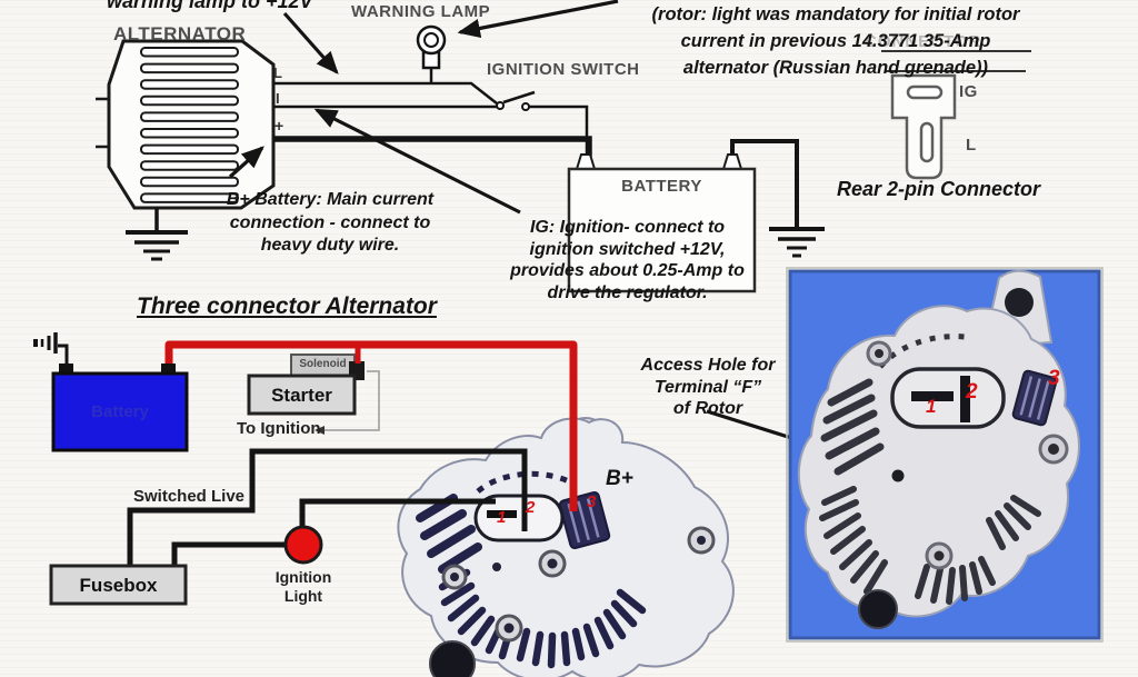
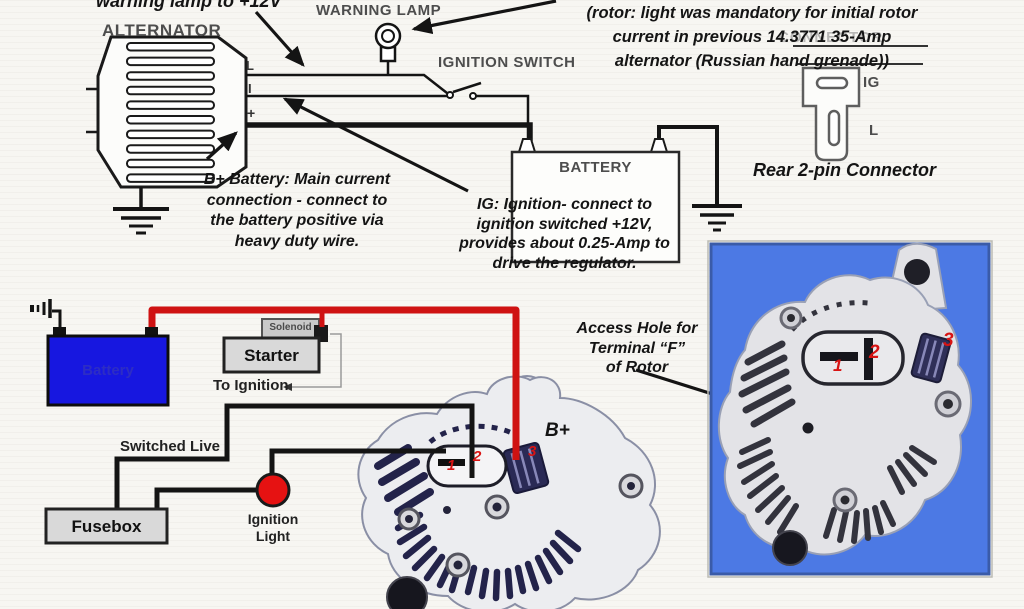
  warning lamp to +12V
  ALTERNATOR
  WARNING LAMP
  IGNITION SWITCH
  L
  I
  +
  CONNECTOR
  (rotor: light was mandatory for initial rotor
  current in previous 14.3771 35-Amp
  alternator (Russian hand grenade))
  IG
  L
  Rear 2-pin Connector
  BATTERY
  B+ Battery: Main current
  connection - connect to
+ the battery positive via
  heavy duty wire.
  IG: Ignition- connect to
  ignition switched +12V,
  provides about 0.25-Amp to
  drive the regulator.
- Three connector Alternator
  Battery
  Solenoid
  Starter
  To Ignition
  Switched Live
  Fusebox
  Ignition
  Light
  B+
  1
  2
  3
  Access Hole for
  Terminal “F”
  of Rotor
  1
  2
  3
